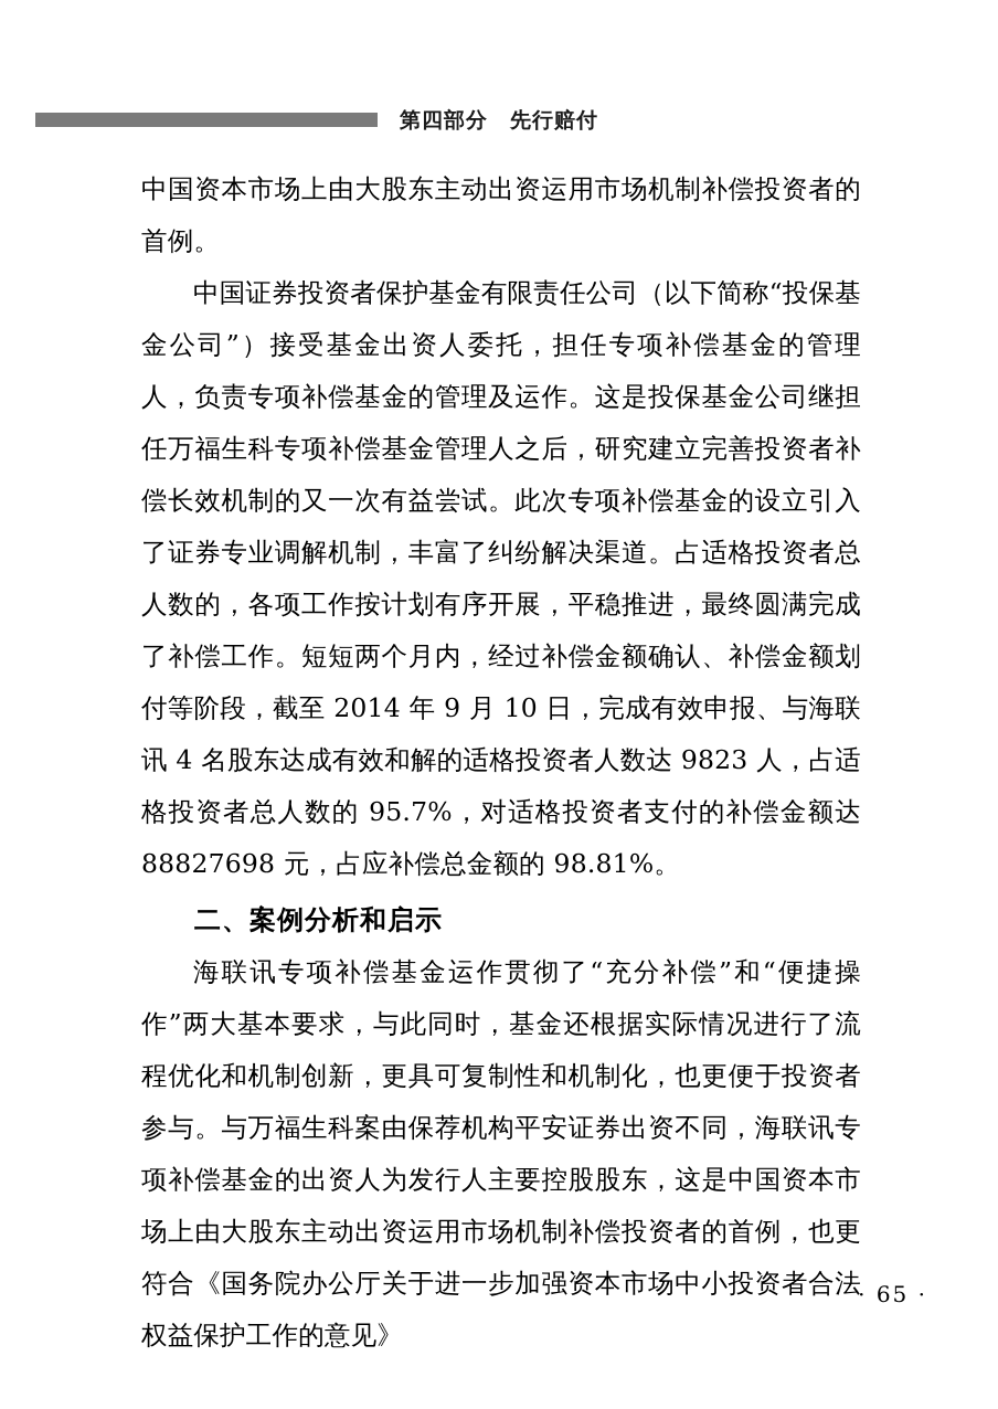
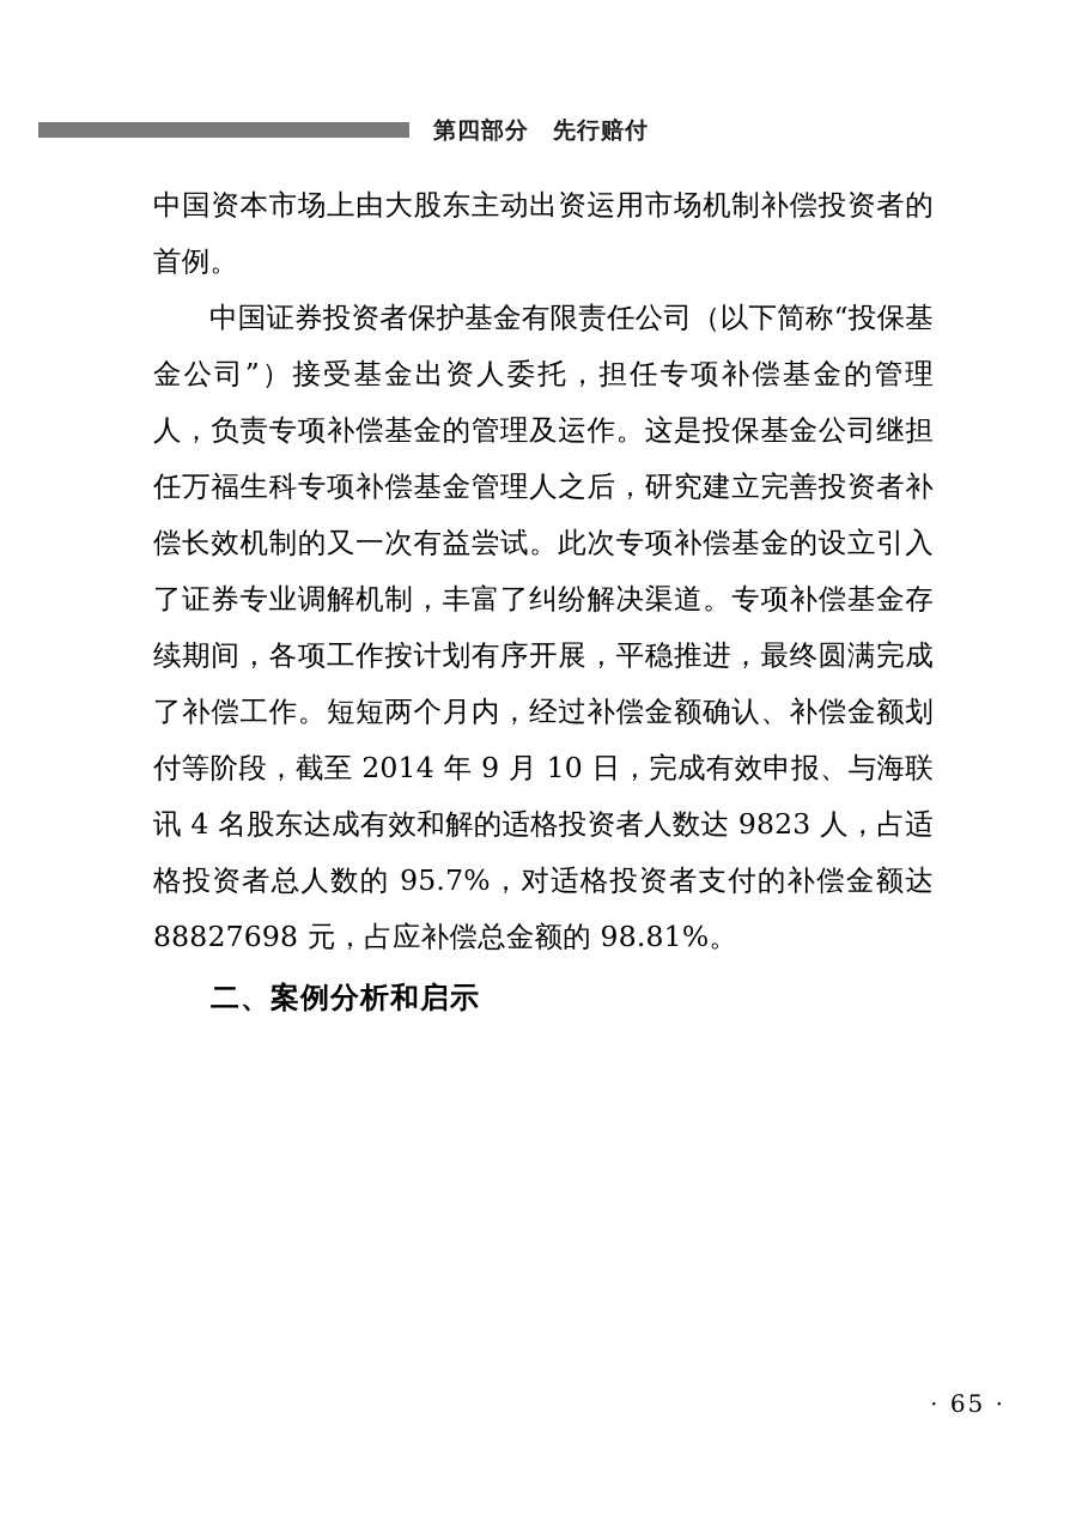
  第四部分 先行赔付
  中国资本市场上由大股东主动出资运用市场机制补偿投资者的首例。
- 中国证券投资者保护基金有限责任公司（以下简称“投保基金公司”）接受基金出资人委托，担任专项补偿基金的管理人，负责专项补偿基金的管理及运作。这是投保基金公司继担任万福生科专项补偿基金管理人之后，研究建立完善投资者补偿长效机制的又一次有益尝试。此次专项补偿基金的设立引入了证券专业调解机制，丰富了纠纷解决渠道。占适格投资者总人数的，各项工作按计划有序开展，平稳推进，最终圆满完成了补偿工作。短短两个月内，经过补偿金额确认、补偿金额划付等阶段，截至 2014 年 9 月 10 日，完成有效申报、与海联讯 4 名股东达成有效和解的适格投资者人数达 9823 人，占适格投资者总人数的 95.7%，对适格投资者支付的补偿金额达 88827698 元，占应补偿总金额的 98.81%。
+ 中国证券投资者保护基金有限责任公司（以下简称“投保基金公司”）接受基金出资人委托，担任专项补偿基金的管理人，负责专项补偿基金的管理及运作。这是投保基金公司继担任万福生科专项补偿基金管理人之后，研究建立完善投资者补偿长效机制的又一次有益尝试。此次专项补偿基金的设立引入了证券专业调解机制，丰富了纠纷解决渠道。专项补偿基金存续期间，各项工作按计划有序开展，平稳推进，最终圆满完成了补偿工作。短短两个月内，经过补偿金额确认、补偿金额划付等阶段，截至 2014 年 9 月 10 日，完成有效申报、与海联讯 4 名股东达成有效和解的适格投资者人数达 9823 人，占适格投资者总人数的 95.7%，对适格投资者支付的补偿金额达 88827698 元，占应补偿总金额的 98.81%。
  二、案例分析和启示
- 海联讯专项补偿基金运作贯彻了“充分补偿”和“便捷操作”两大基本要求，与此同时，基金还根据实际情况进行了流程优化和机制创新，更具可复制性和机制化，也更便于投资者参与。与万福生科案由保荐机构平安证券出资不同，海联讯专项补偿基金的出资人为发行人主要控股股东，这是中国资本市场上由大股东主动出资运用市场机制补偿投资者的首例，也更符合《国务院办公厅关于进一步加强资本市场中小投资者合法权益保护工作的意见》
  · 65 ·
